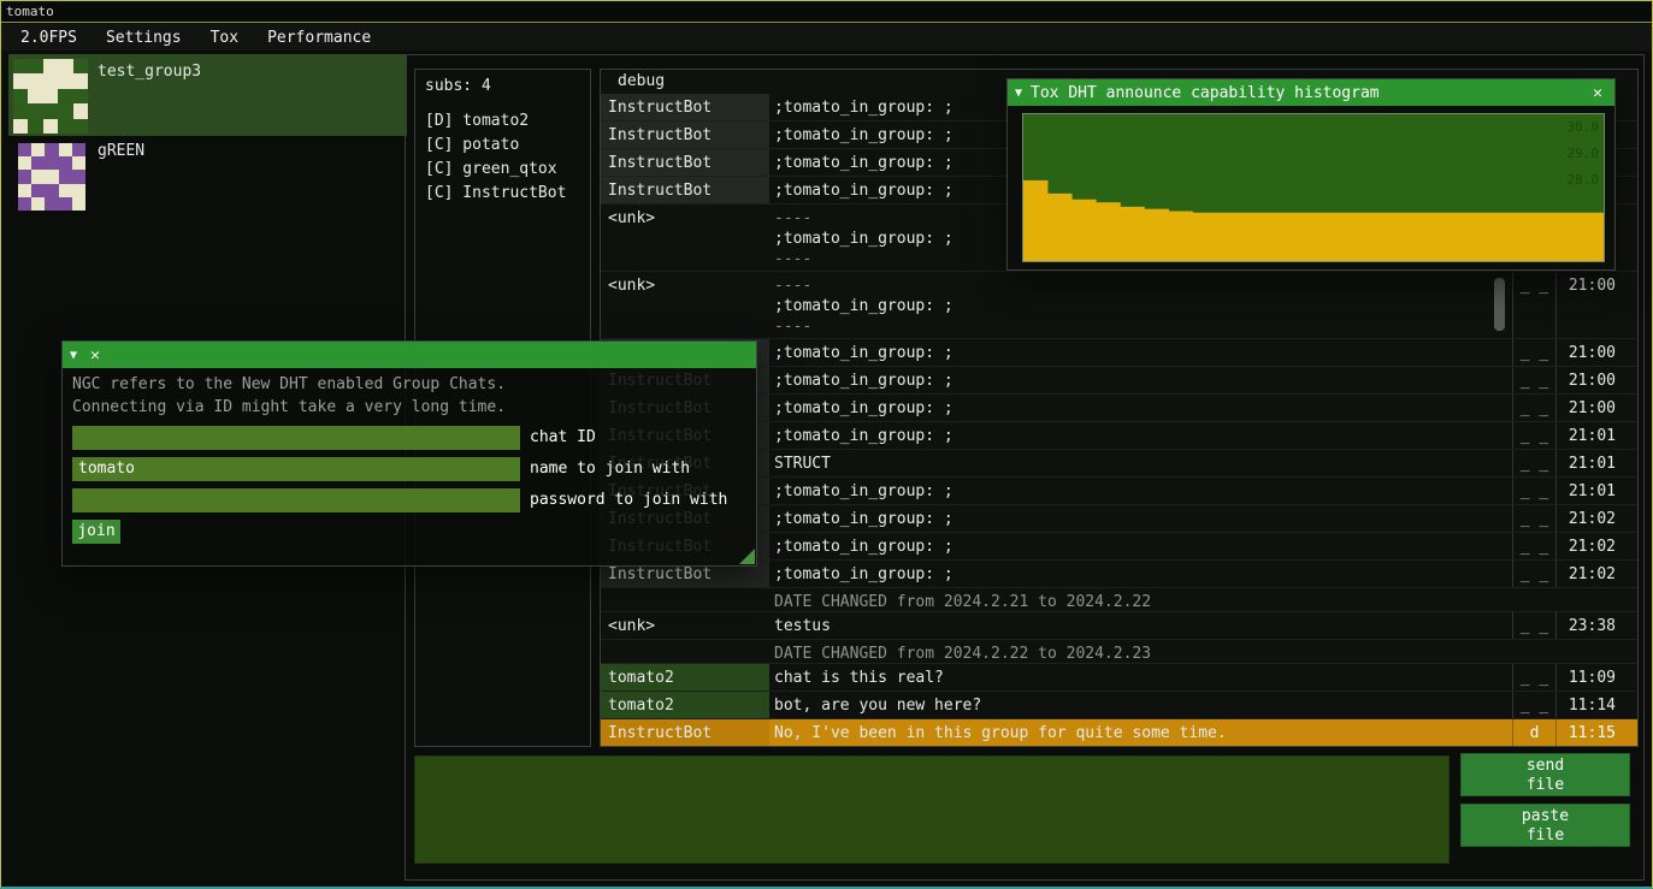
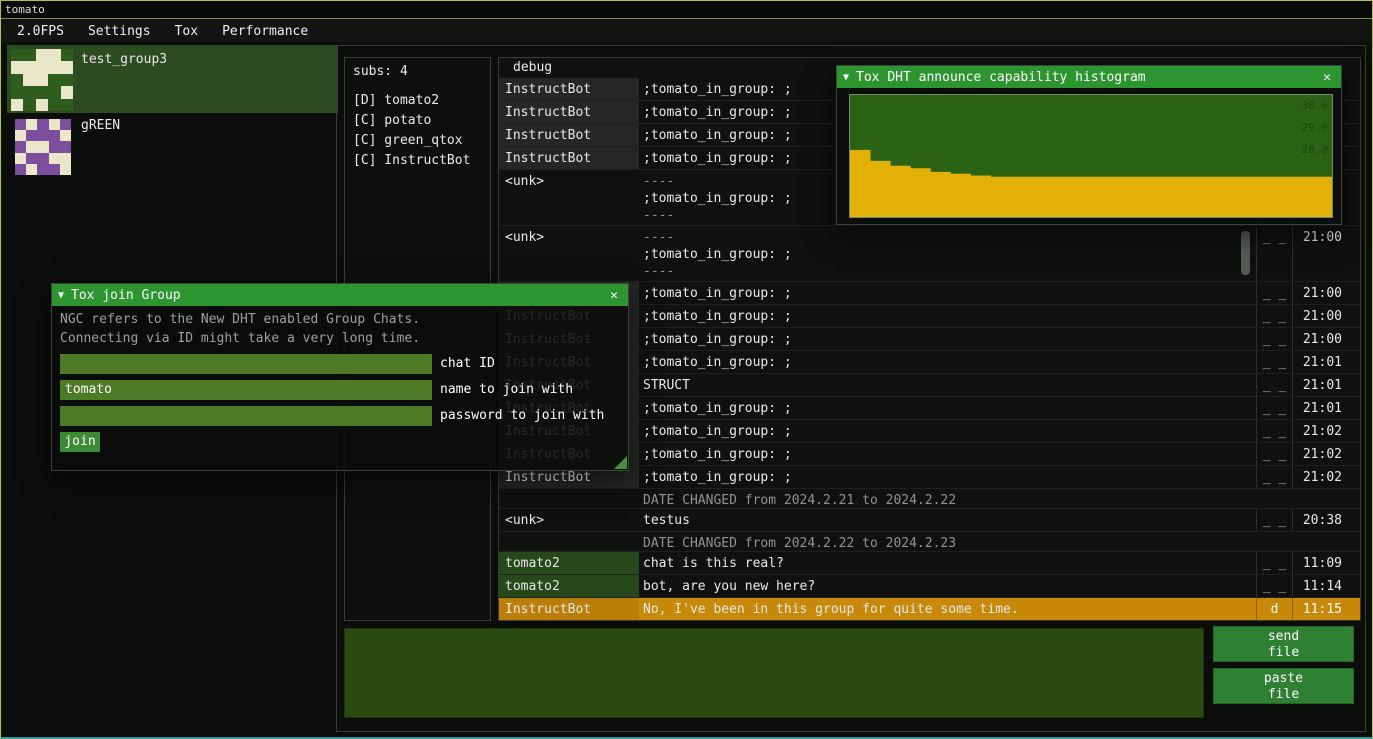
  tomato
  2.0FPS
  Settings
  Tox
  Performance
  test_group3
  gREEN
  subs: 4
  [D] tomato2
  [C] potato
  [C] green_qtox
  [C] InstructBot
  debug
  InstructBot
  ;tomato_in_group: ;
  InstructBot
  ;tomato_in_group: ;
  InstructBot
  ;tomato_in_group: ;
  InstructBot
  ;tomato_in_group: ;
  <unk>
  ----
  ;tomato_in_group: ;
  ----
  <unk>
  ----
  ;tomato_in_group: ;
  ----
  _ _
  21:00
  ;tomato_in_group: ;
  _ _
  21:00
  InstructBot
  ;tomato_in_group: ;
  _ _
  21:00
  InstructBot
  ;tomato_in_group: ;
  _ _
  21:00
  InstructBot
  ;tomato_in_group: ;
  _ _
  21:01
  InstructBot
  STRUCT
  _ _
  21:01
  InstructBot
  ;tomato_in_group: ;
  _ _
  21:01
  InstructBot
  ;tomato_in_group: ;
  _ _
  21:02
  InstructBot
  ;tomato_in_group: ;
  _ _
  21:02
  InstructBot
  ;tomato_in_group: ;
  _ _
  21:02
  DATE CHANGED from 2024.2.21 to 2024.2.22
  <unk>
  testus
  _ _
- 23:38
+ 20:38
  DATE CHANGED from 2024.2.22 to 2024.2.23
  tomato2
  chat is this real?
  _ _
  11:09
  tomato2
  bot, are you new here?
  _ _
  11:14
  InstructBot
  No, I've been in this group for quite some time.
  d
  11:15
  send
  file
  paste
  file
  ▼
  Tox DHT announce capability histogram
  ✕
  30.0
  29.0
  28.0
  ▼
+ Tox join Group
  ✕
  NGC refers to the New DHT enabled Group Chats.
  Connecting via ID might take a very long time.
  chat ID
  tomato
  name to join with
  password to join with
  join
